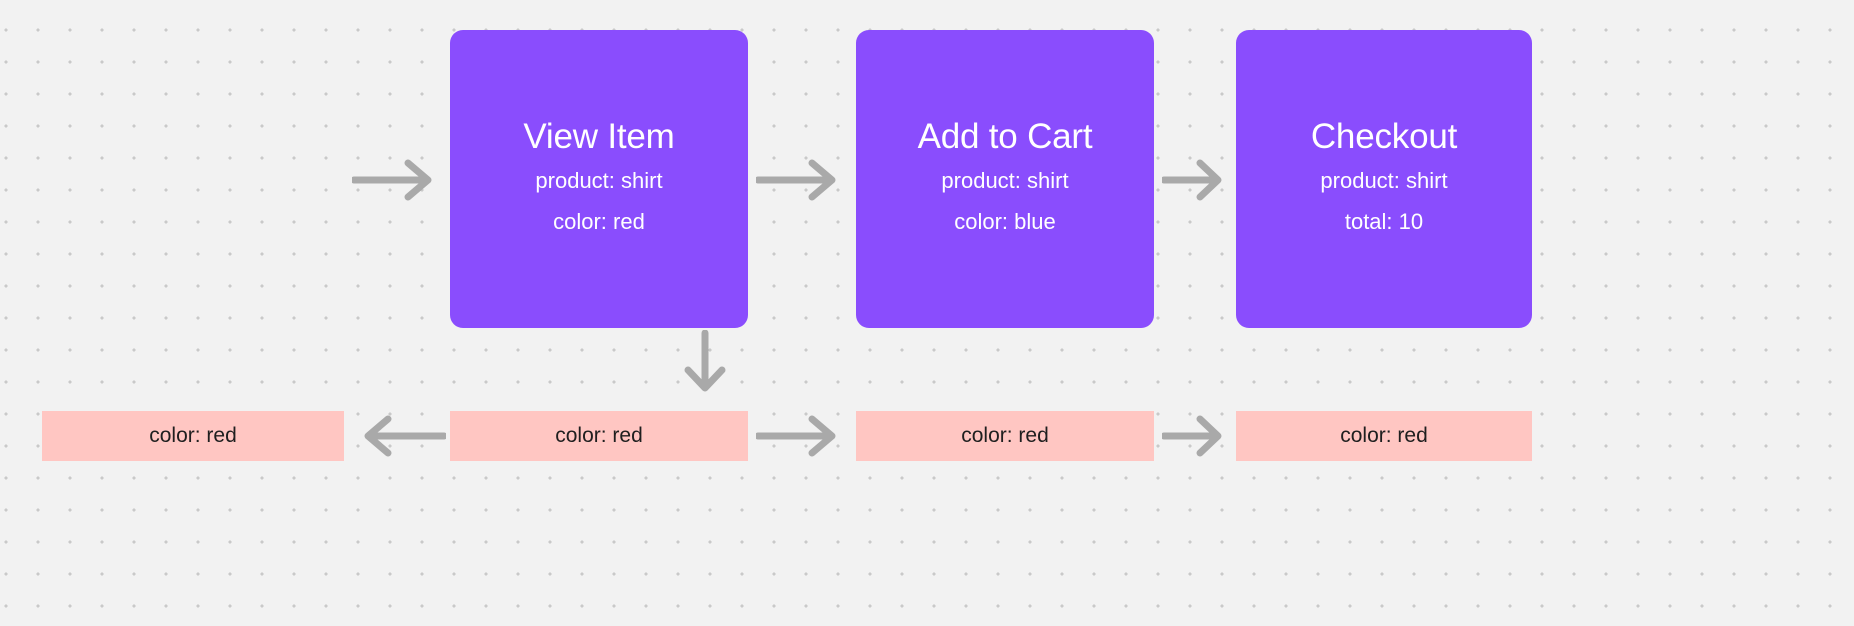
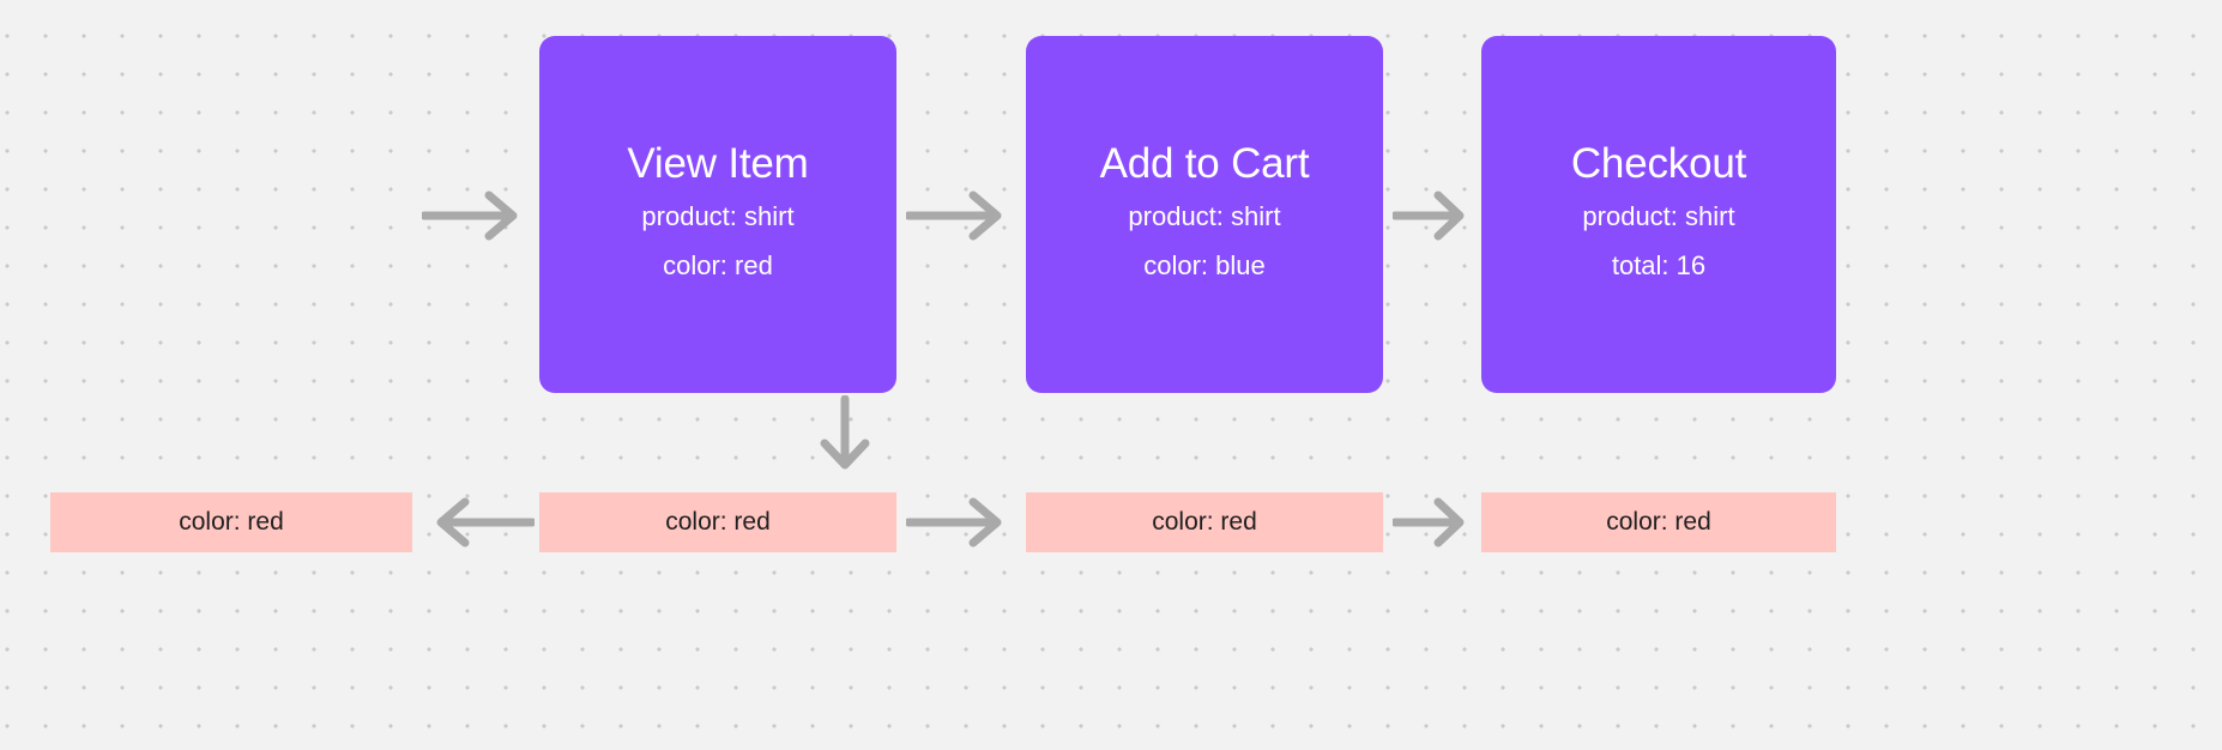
  View Item
  product: shirt
  color: red
  Add to Cart
  product: shirt
  color: blue
  Checkout
  product: shirt
- total: 10
+ total: 16
  color: red
  color: red
  color: red
  color: red
